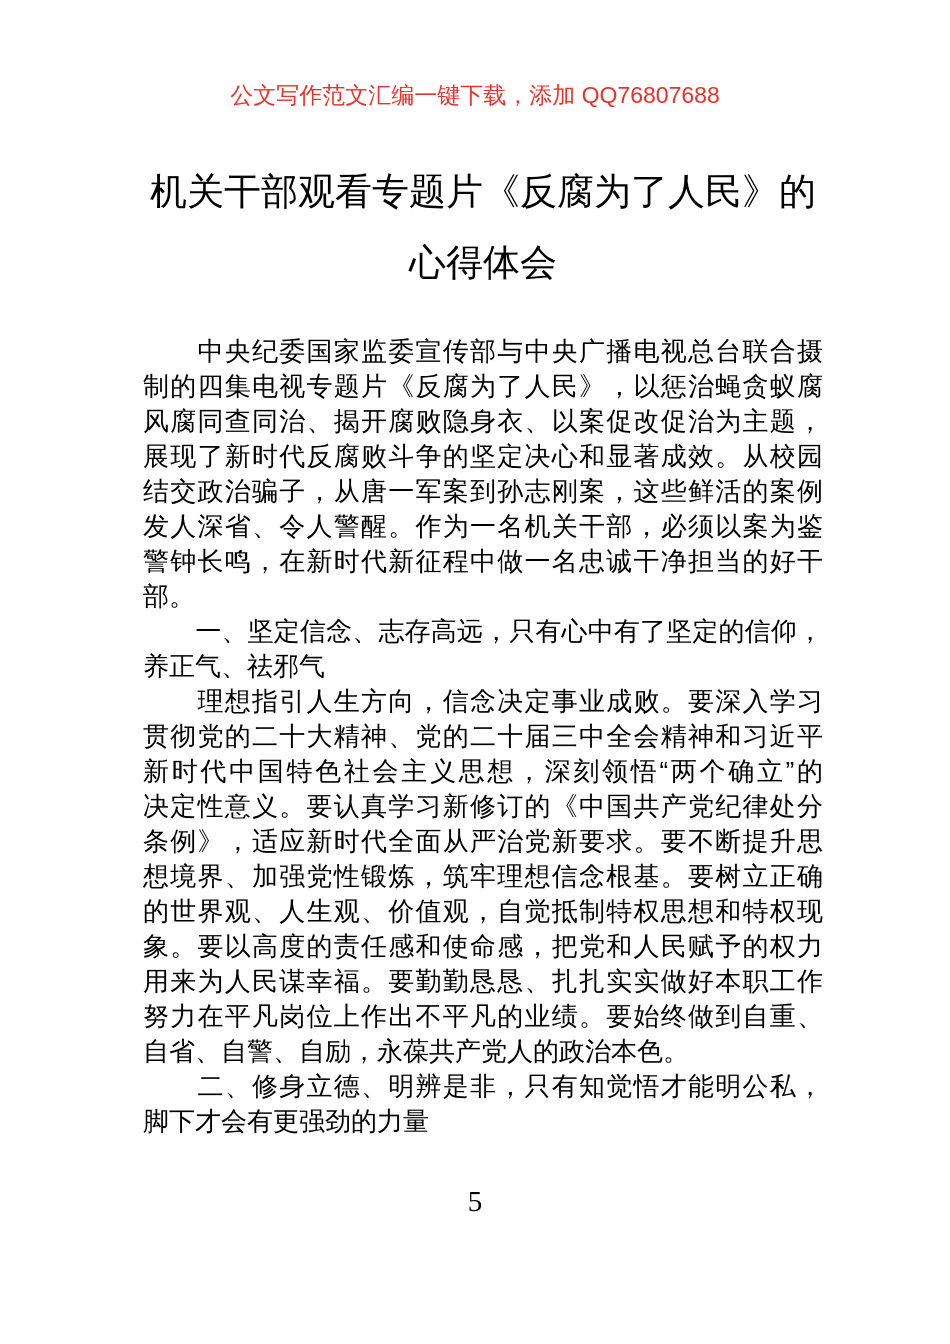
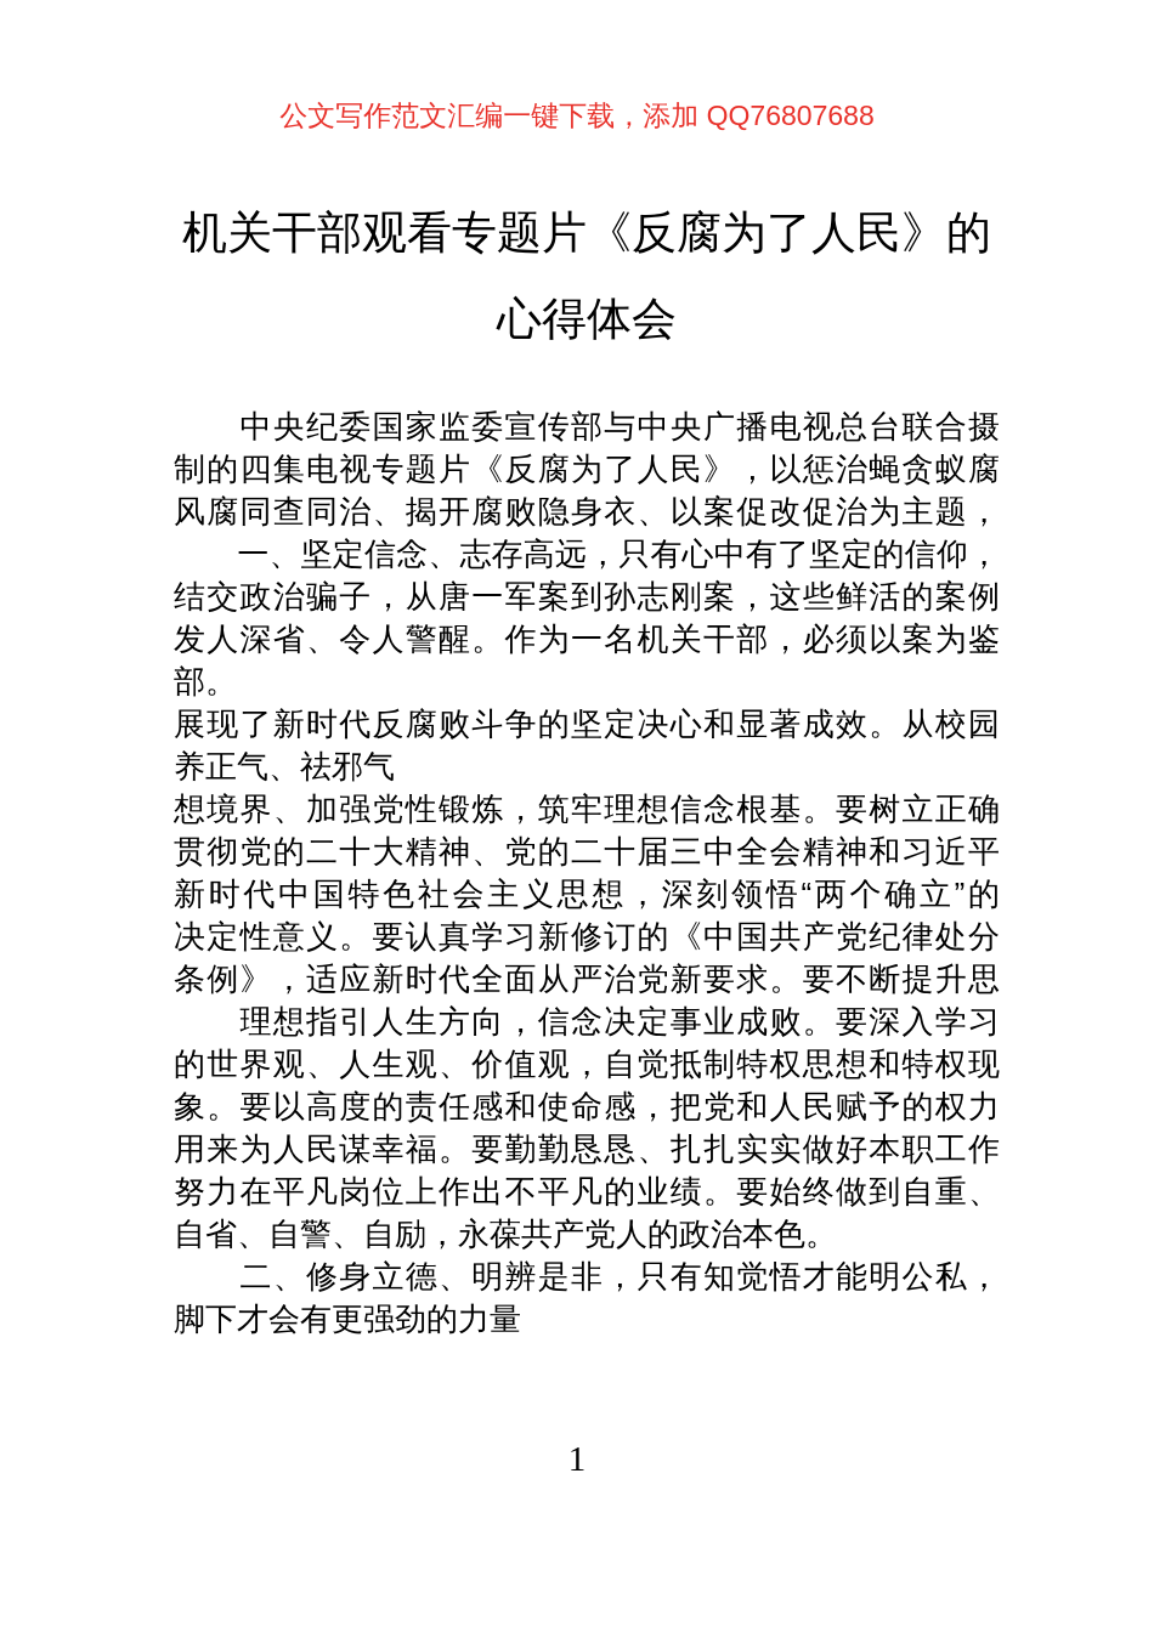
  公文写作范文汇编一键下载，添加 QQ76807688
  机关干部观看专题片《反腐为了人民》的
  心得体会
  中央纪委国家监委宣传部与中央广播电视总台联合摄
  制的四集电视专题片《反腐为了人民》，以惩治蝇贪蚁腐
  风腐同查同治、揭开腐败隐身衣、以案促改促治为主题，
- 展现了新时代反腐败斗争的坚定决心和显著成效。从校园
+ 一、坚定信念、志存高远，只有心中有了坚定的信仰，
  结交政治骗子，从唐一军案到孙志刚案，这些鲜活的案例
  发人深省、令人警醒。作为一名机关干部，必须以案为鉴
- 警钟长鸣，在新时代新征程中做一名忠诚干净担当的好干
  部。
- 一、坚定信念、志存高远，只有心中有了坚定的信仰，
+ 展现了新时代反腐败斗争的坚定决心和显著成效。从校园
  养正气、祛邪气
- 理想指引人生方向，信念决定事业成败。要深入学习
+ 想境界、加强党性锻炼，筑牢理想信念根基。要树立正确
  贯彻党的二十大精神、党的二十届三中全会精神和习近平
  新时代中国特色社会主义思想，深刻领悟“两个确立”的
  决定性意义。要认真学习新修订的《中国共产党纪律处分
  条例》，适应新时代全面从严治党新要求。要不断提升思
- 想境界、加强党性锻炼，筑牢理想信念根基。要树立正确
+ 理想指引人生方向，信念决定事业成败。要深入学习
  的世界观、人生观、价值观，自觉抵制特权思想和特权现
  象。要以高度的责任感和使命感，把党和人民赋予的权力
  用来为人民谋幸福。要勤勤恳恳、扎扎实实做好本职工作
  努力在平凡岗位上作出不平凡的业绩。要始终做到自重、
  自省、自警、自励，永葆共产党人的政治本色。
  二、修身立德、明辨是非，只有知觉悟才能明公私，
  脚下才会有更强劲的力量
- 5
+ 1
